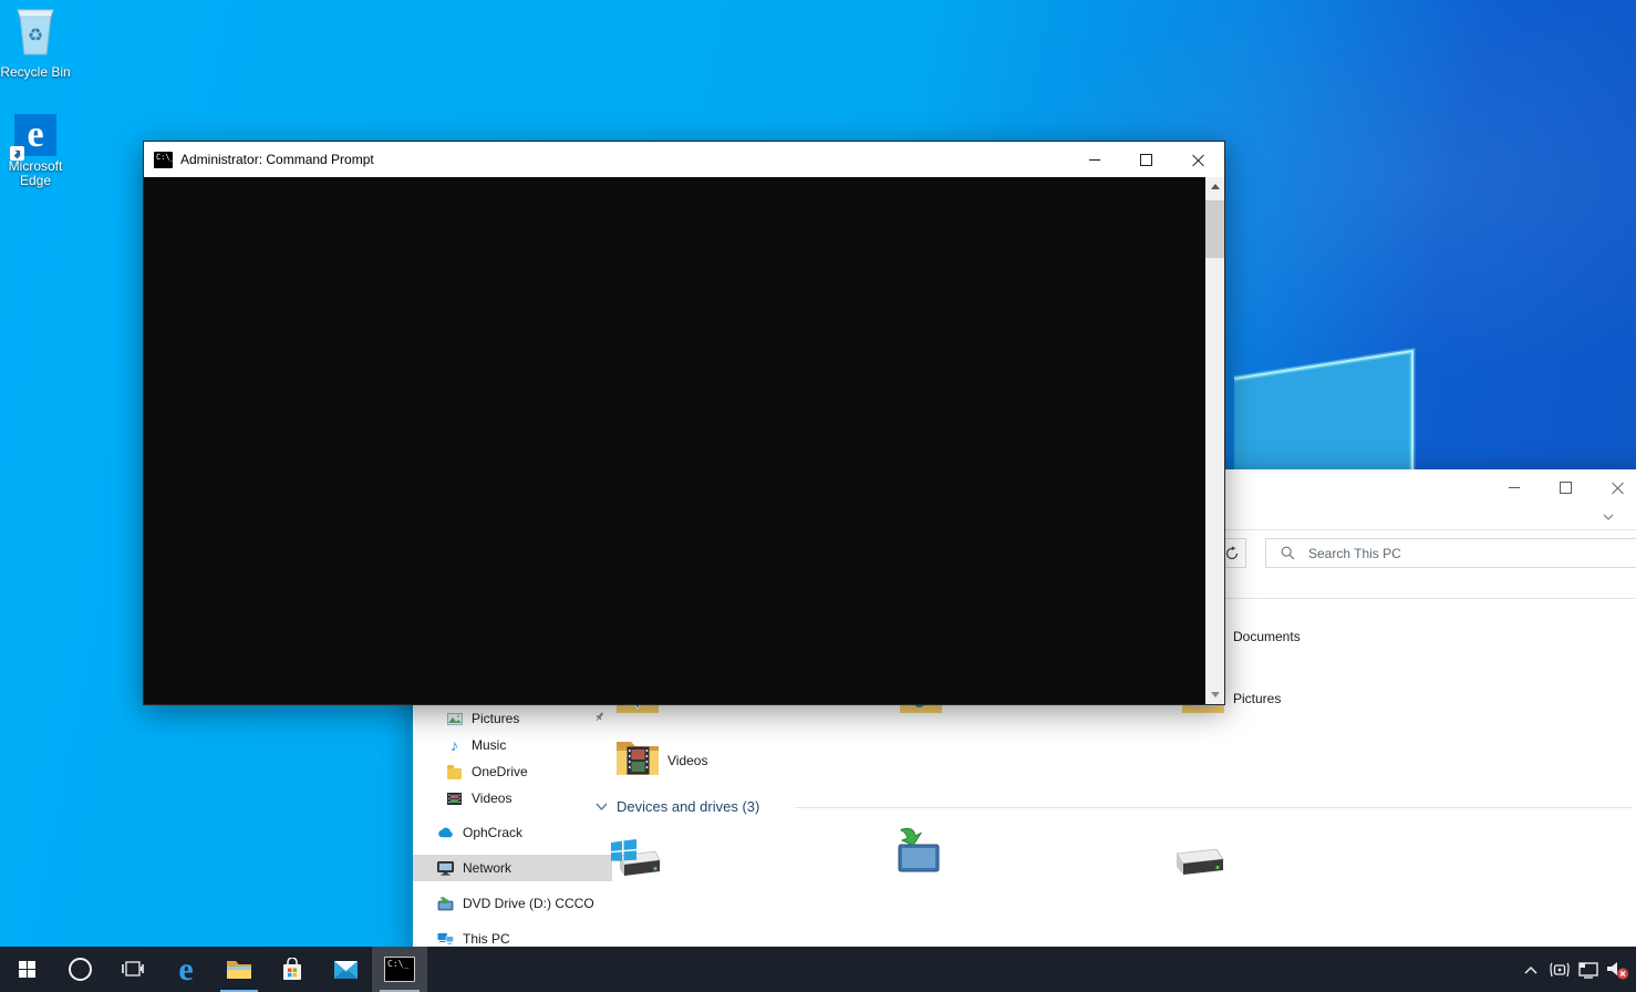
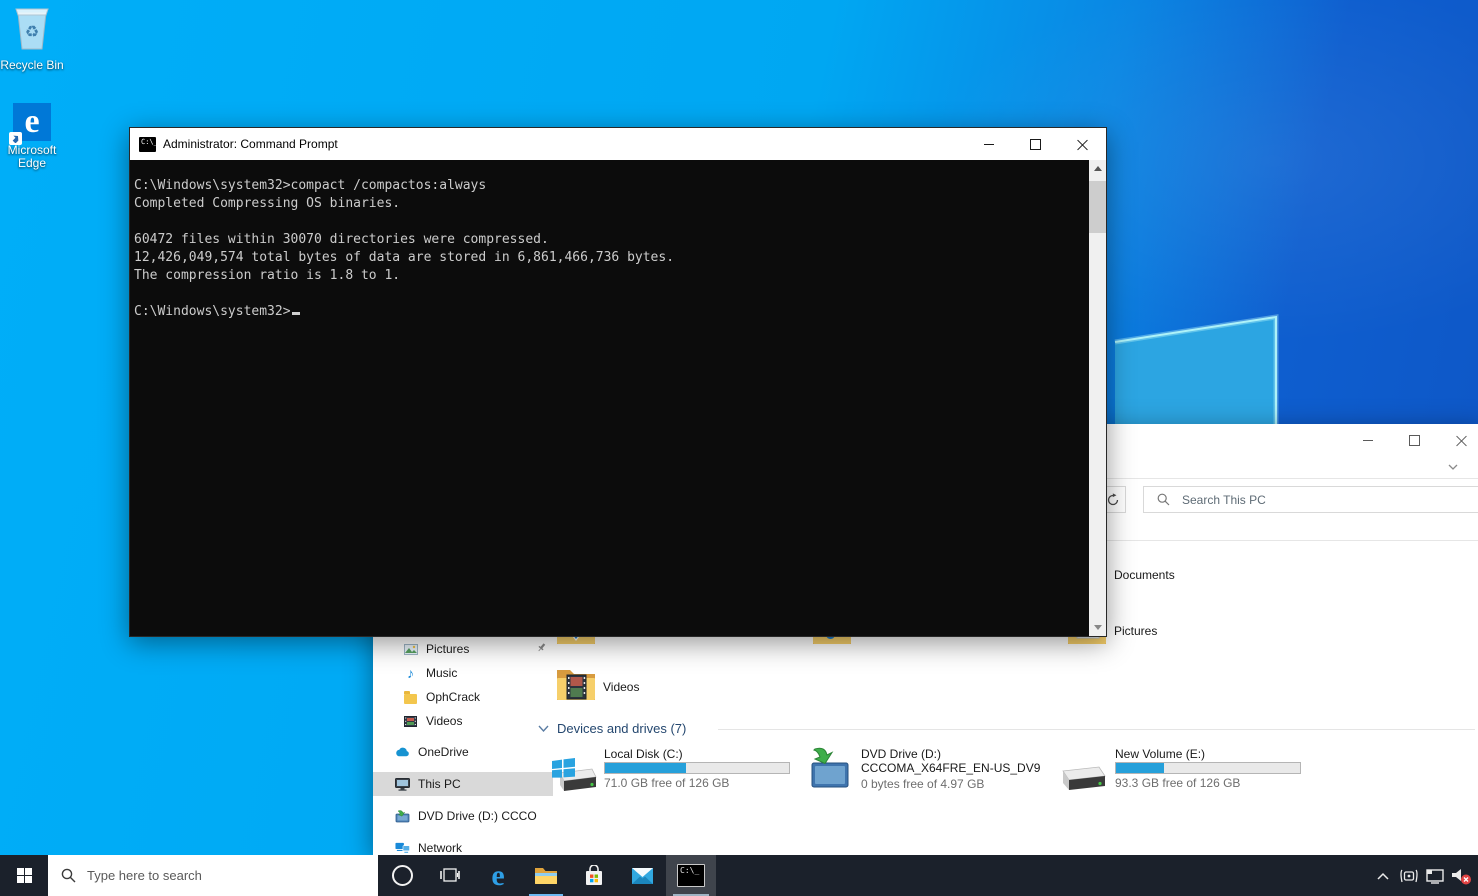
  ♻
  Recycle Bin
  e
  Microsoft Edge
  Search This PC
  Pictures
  ♪
  Music
- OneDrive
+ OphCrack
  Videos
- OphCrack
+ OneDrive
- Network
+ This PC
  DVD Drive (D:) CCCO
- This PC
+ Network
  Documents
  Pictures
  Videos
- Devices and drives (3)
+ Devices and drives (7)
+ Local Disk (C:)
+ 71.0 GB free of 126 GB
+ DVD Drive (D:)
+ CCCOMA_X64FRE_EN-US_DV9
+ 0 bytes free of 4.97 GB
+ New Volume (E:)
+ 93.3 GB free of 126 GB
  C:\_
  Administrator: Command Prompt
+ C:\Windows\system32>compact /compactos:always
+ Completed Compressing OS binaries.
+ 60472 files within 30070 directories were compressed.
+ 12,426,049,574 total bytes of data are stored in 6,861,466,736 bytes.
+ The compression ratio is 1.8 to 1.
+ C:\Windows\system32>
+ Type here to search
  e
  C:\_
